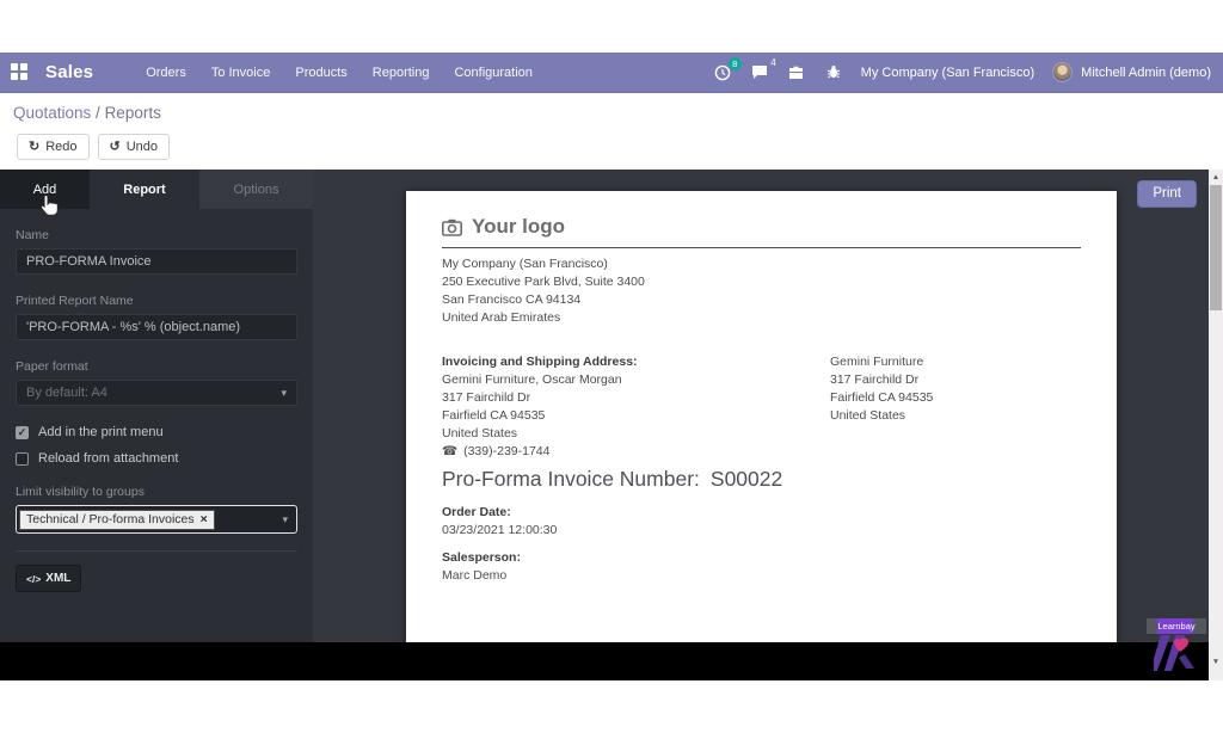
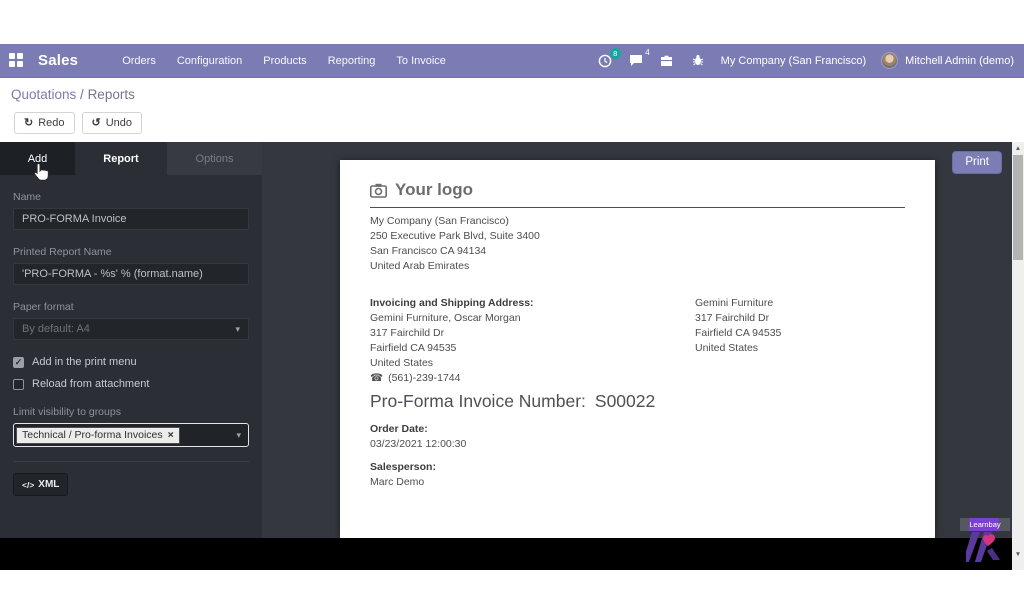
  Sales
  Orders
- To Invoice
+ Configuration
  Products
  Reporting
- Configuration
+ To Invoice
  8
  4
  My Company (San Francisco)
  Mitchell Admin (demo)
  Quotations / Reports
  ↻
  Redo
  ↺
  Undo
  Add
  Report
  Options
  Name
  PRO-FORMA Invoice
  Printed Report Name
- 'PRO-FORMA - %s' % (object.name)
+ 'PRO-FORMA - %s' % (format.name)
  Paper format
  By default: A4
  ▾
  ✓
  Add in the print menu
  Reload from attachment
  Limit visibility to groups
  Technical / Pro-forma Invoices
  ×
  ▾
  </>
  XML
  Print
  Your logo
  My Company (San Francisco)
  250 Executive Park Blvd, Suite 3400
  San Francisco CA 94134
  United Arab Emirates
  Invoicing and Shipping Address:
  Gemini Furniture, Oscar Morgan
  317 Fairchild Dr
  Fairfield CA 94535
  United States
  ☎
- (339)-239-1744
+ (561)-239-1744
  Gemini Furniture
  317 Fairchild Dr
  Fairfield CA 94535
  United States
  Pro-Forma Invoice Number: S00022
  Order Date:
  03/23/2021 12:00:30
  Salesperson:
  Marc Demo
  Learnbay
